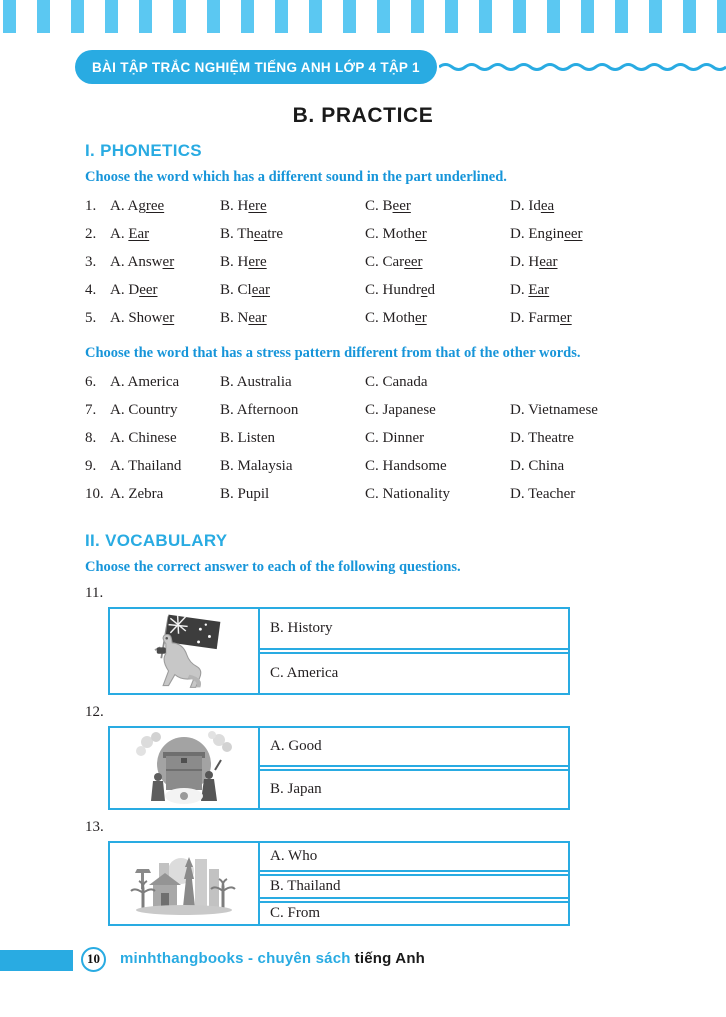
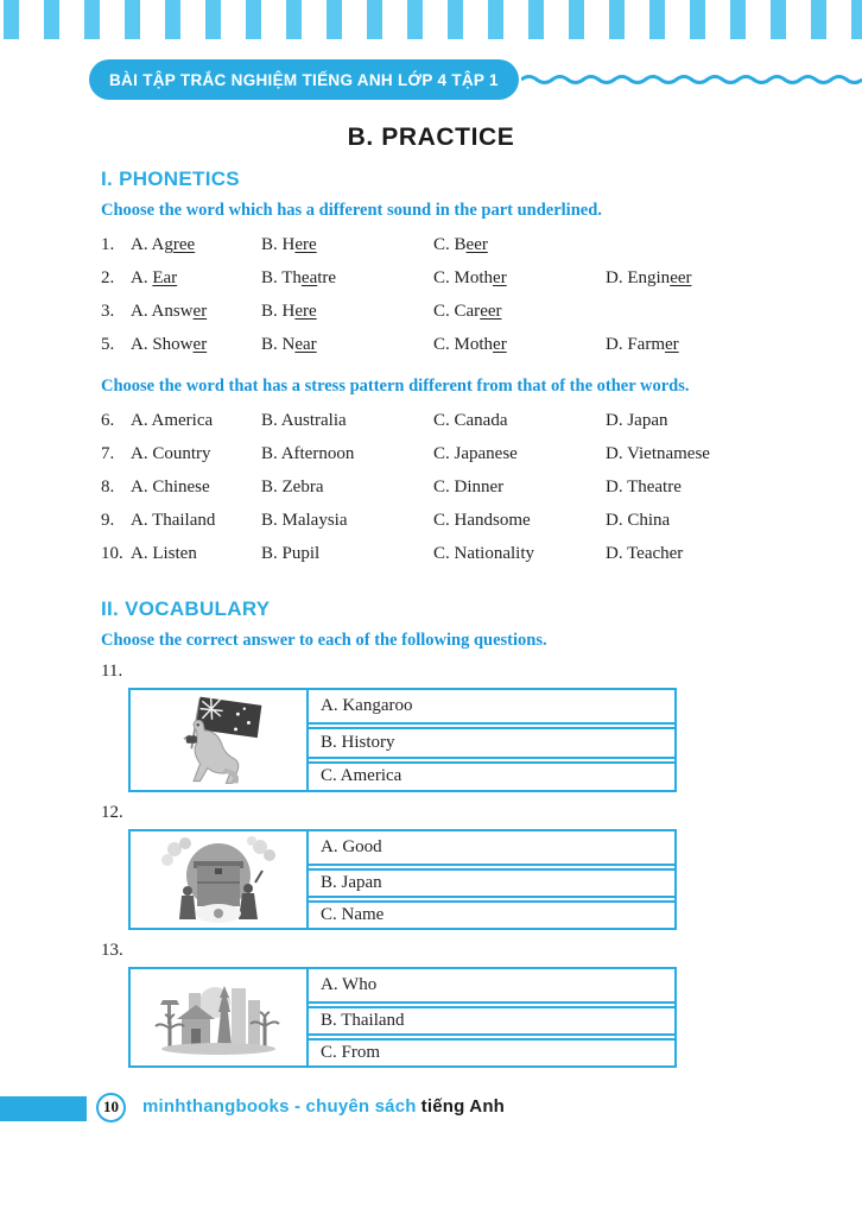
  BÀI TẬP TRẮC NGHIỆM TIẾNG ANH LỚP 4 TẬP 1
  B. PRACTICE
  I. PHONETICS
  Choose the word which has a different sound in the part underlined.
  1.
  A. Agree
  B. Here
  C. Beer
- D. Idea
  2.
  A. Ear
  B. Theatre
  C. Mother
  D. Engineer
  3.
  A. Answer
  B. Here
  C. Career
- D. Hear
- 4.
- A. Deer
- B. Clear
- C. Hundred
- D. Ear
  5.
  A. Shower
  B. Near
  C. Mother
  D. Farmer
  Choose the word that has a stress pattern different from that of the other words.
  6.
  A. America
  B. Australia
  C. Canada
+ D. Japan
  7.
  A. Country
  B. Afternoon
  C. Japanese
  D. Vietnamese
  8.
  A. Chinese
- B. Listen
+ B. Zebra
  C. Dinner
  D. Theatre
  9.
  A. Thailand
  B. Malaysia
  C. Handsome
  D. China
  10.
- A. Zebra
+ A. Listen
  B. Pupil
  C. Nationality
  D. Teacher
  II. VOCABULARY
  Choose the correct answer to each of the following questions.
  11.
+ A. Kangaroo
  B. History
  C. America
  12.
  A. Good
  B. Japan
+ C. Name
  13.
  A. Who
  B. Thailand
  C. From
  10
  minhthangbooks - chuyên sách tiếng Anh
